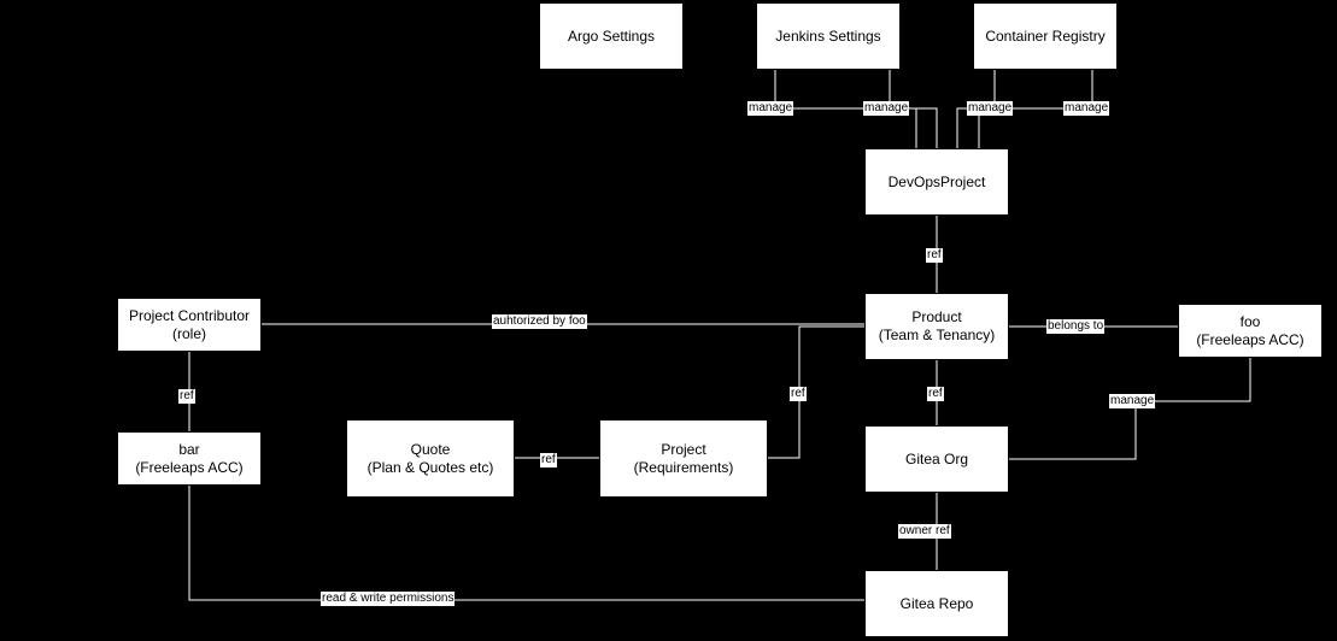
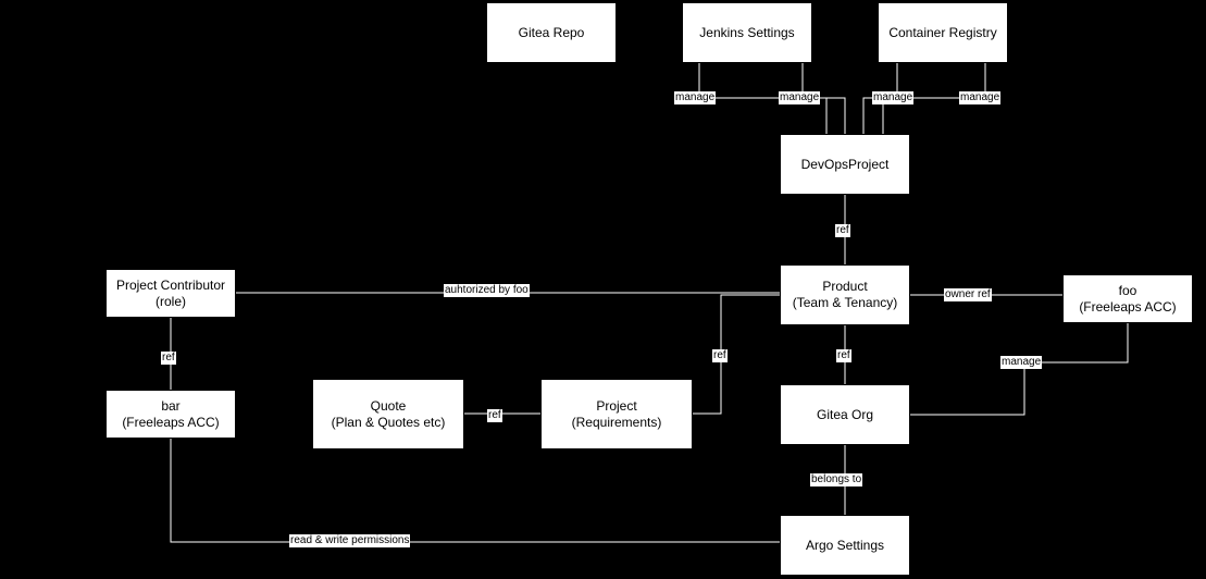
- Argo Settings
+ Gitea Repo
  Jenkins Settings
  Container Registry
  DevOpsProject
  Project Contributor
  (role)
  Product
  (Team & Tenancy)
  foo
  (Freeleaps ACC)
  bar
  (Freeleaps ACC)
  Quote
  (Plan & Quotes etc)
  Project
  (Requirements)
  Gitea Org
- Gitea Repo
+ Argo Settings
  manage
  manage
  manage
  manage
  ref
  auhtorized by foo
- belongs to
+ owner ref
  ref
  ref
  ref
  manage
  ref
- owner ref
+ belongs to
  read & write permissions
